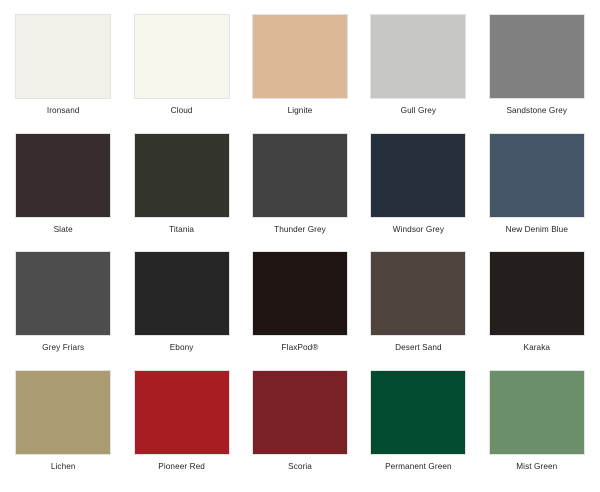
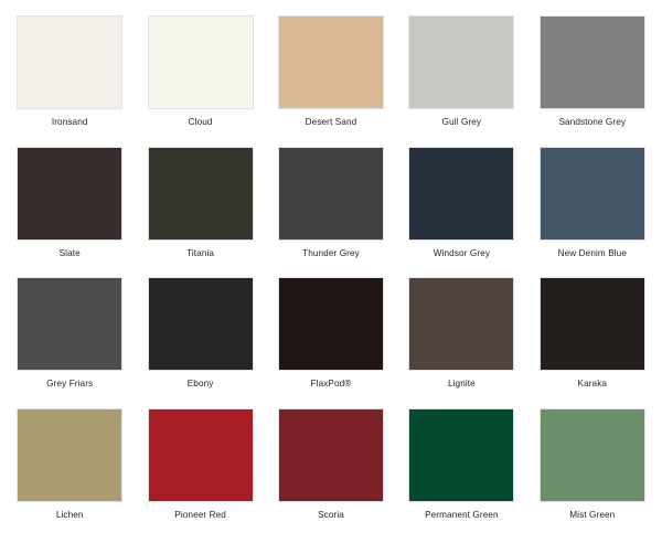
  Ironsand
  Cloud
- Lignite
+ Desert Sand
  Gull Grey
  Sandstone Grey
  Slate
  Titania
  Thunder Grey
  Windsor Grey
  New Denim Blue
  Grey Friars
  Ebony
  FlaxPod®
- Desert Sand
+ Lignite
  Karaka
  Lichen
  Pioneer Red
  Scoria
  Permanent Green
  Mist Green
